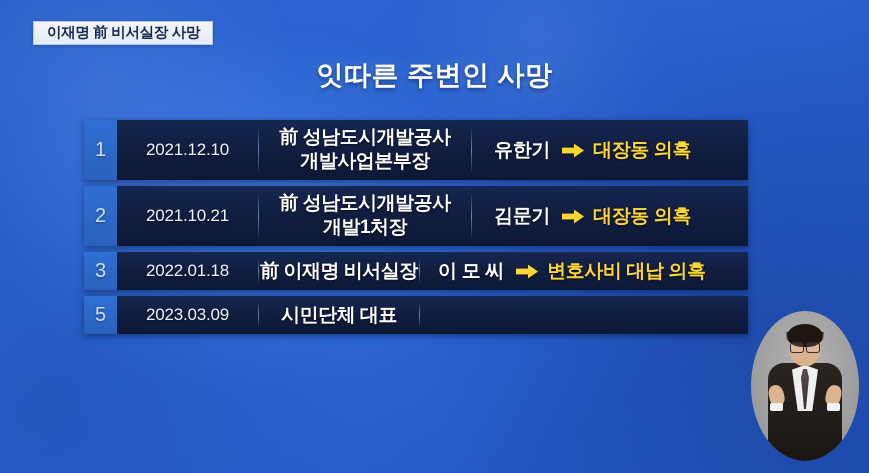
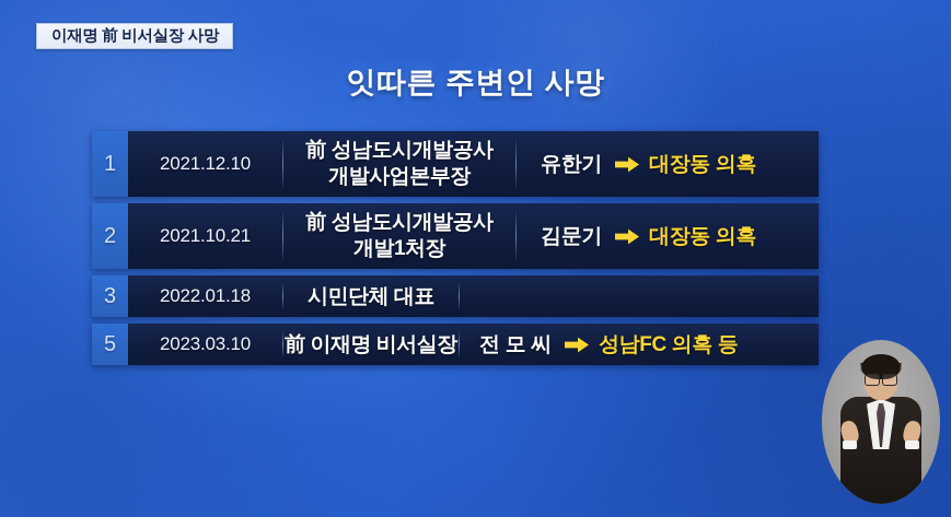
  이재명 前 비서실장 사망
  잇따른 주변인 사망
  1
  2021.12.10
  前 성남도시개발공사
  개발사업본부장
  유한기
  대장동 의혹
  2
  2021.10.21
  前 성남도시개발공사
  개발1처장
  김문기
  대장동 의혹
  3
  2022.01.18
- 前 이재명 비서실장
+ 시민단체 대표
- 이 모 씨
- 변호사비 대납 의혹
  5
- 2023.03.09
+ 2023.03.10
- 시민단체 대표
+ 前 이재명 비서실장
+ 전 모 씨
+ 성남FC 의혹 등
